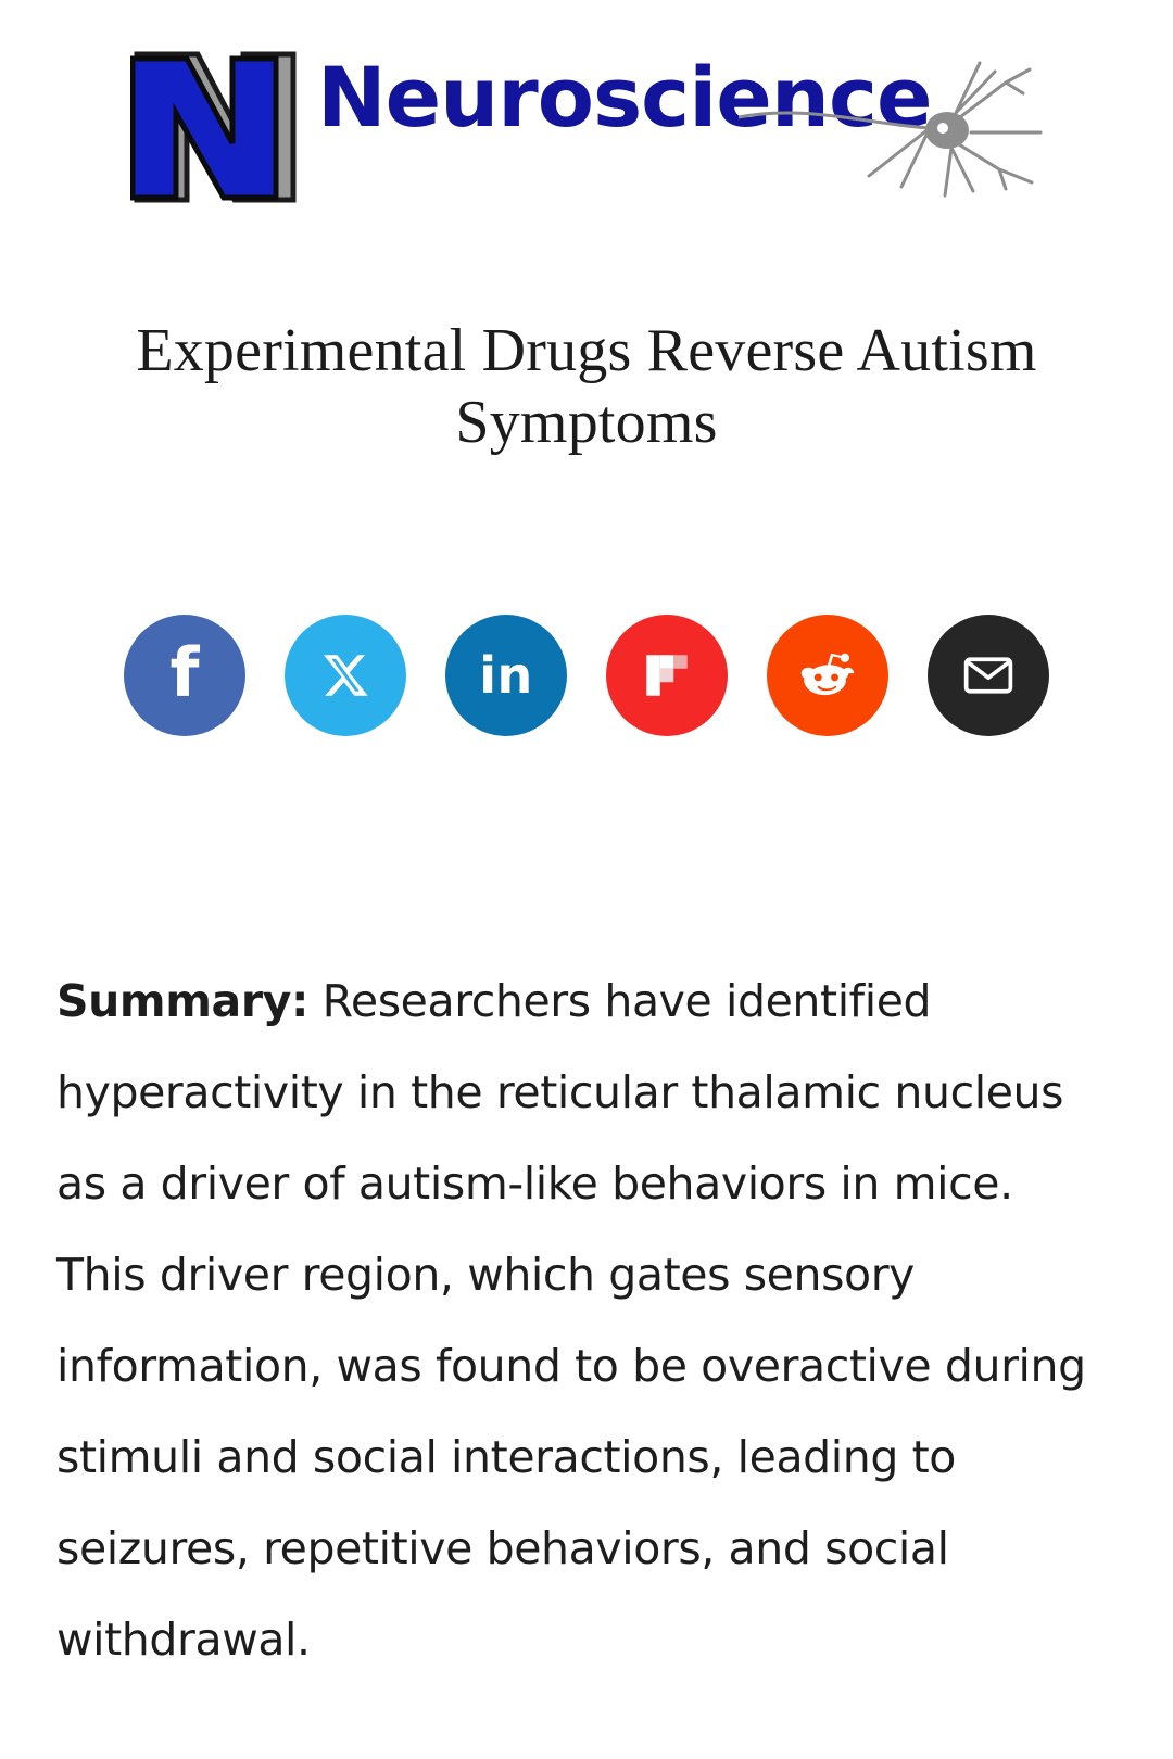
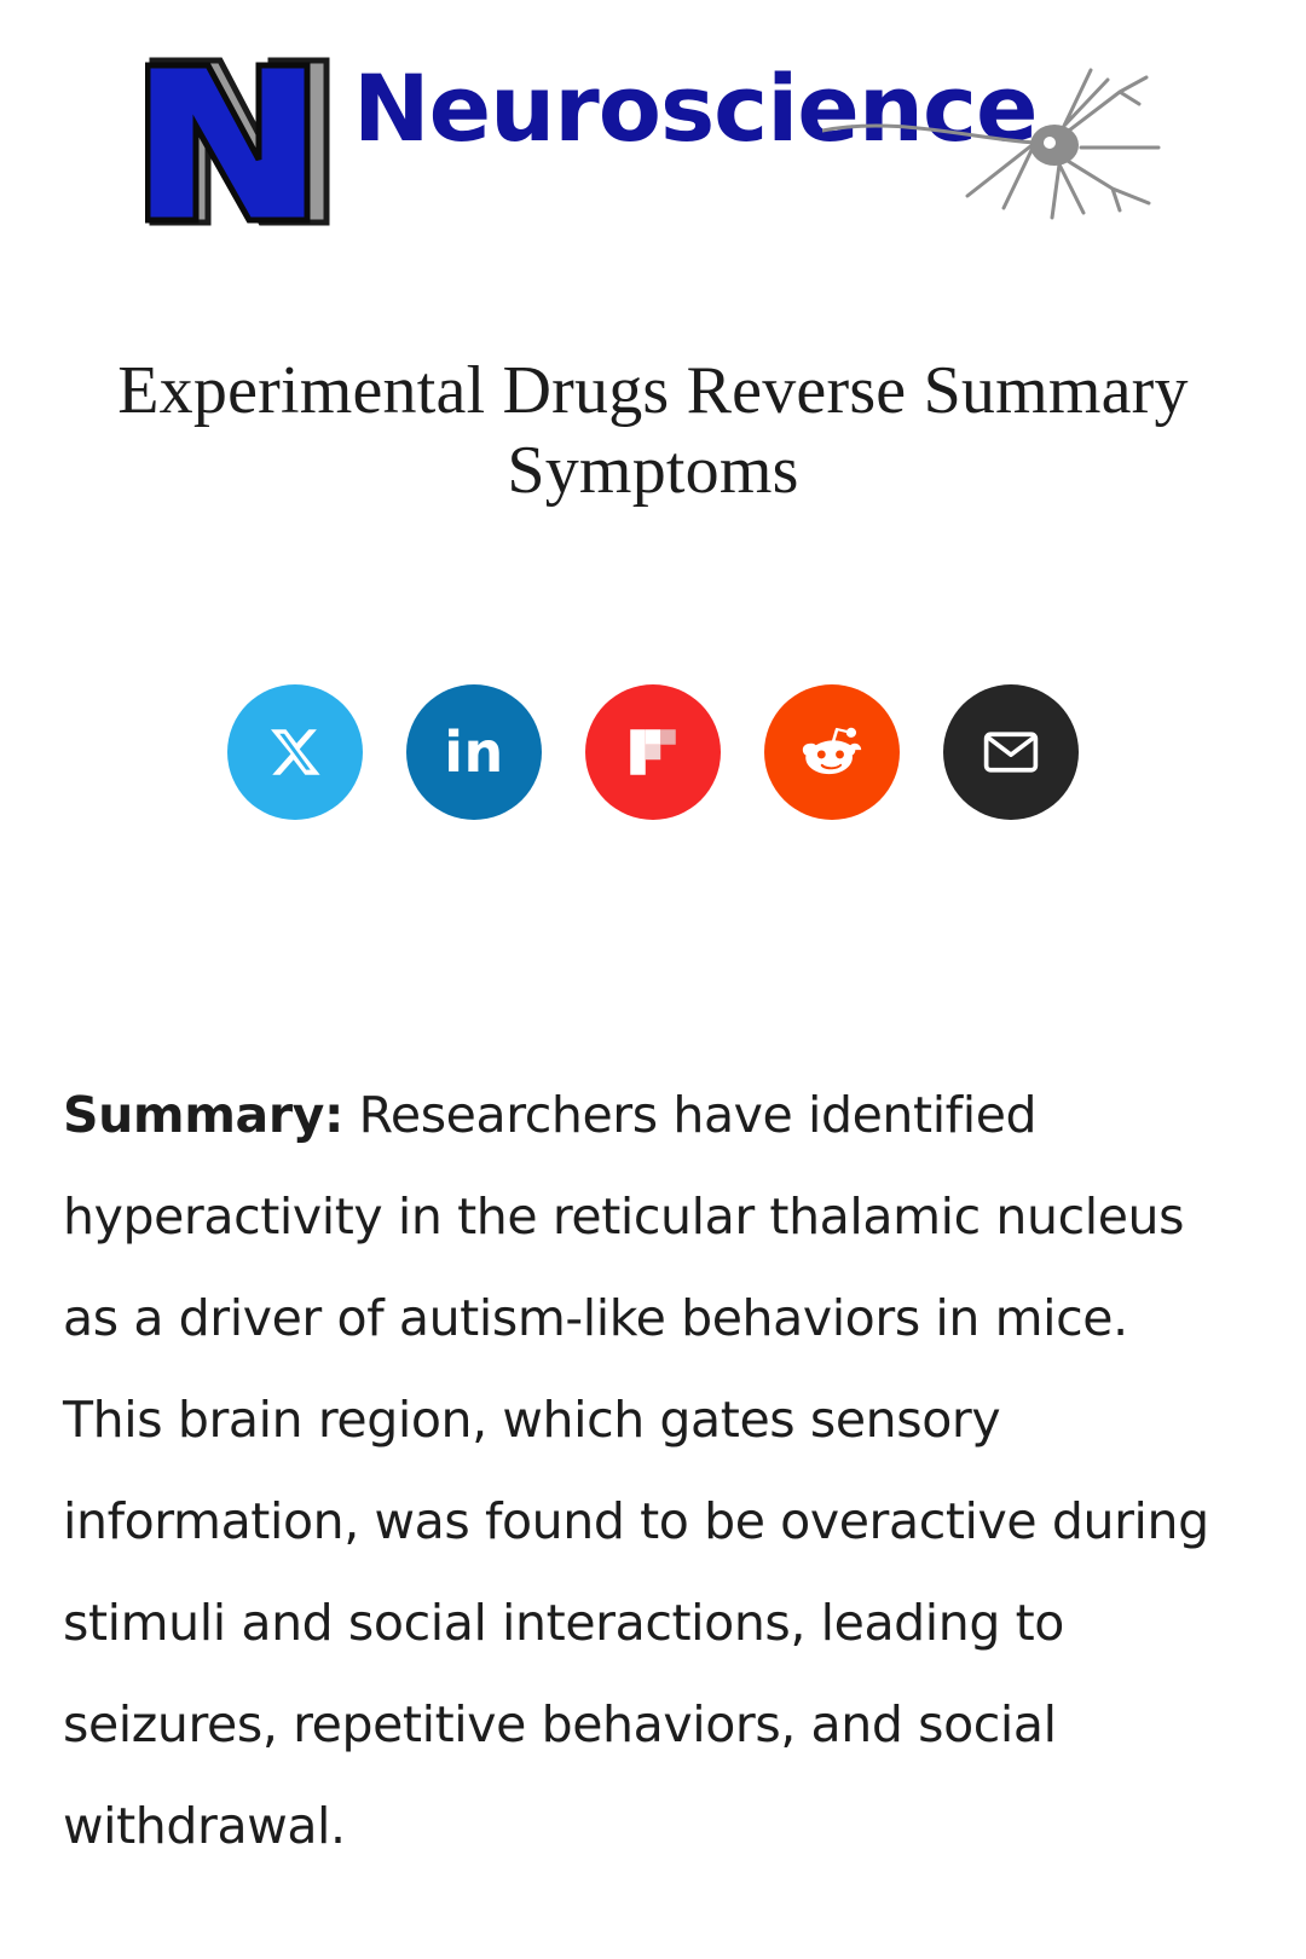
  Neuroscienc
- Experimental Drugs Reverse Autism Symptoms
+ Experimental Drugs Reverse Summary Symptoms
- f
  in
- Summary: Researchers have identified hyperactivity in the reticular thalamic nucleus as a driver of autism-like behaviors in mice. This driver region, which gates sensory information, was found to be overactive during stimuli and social interactions, leading to seizures, repetitive behaviors, and social withdrawal.
+ Summary: Researchers have identified hyperactivity in the reticular thalamic nucleus as a driver of autism-like behaviors in mice. This brain region, which gates sensory information, was found to be overactive during stimuli and social interactions, leading to seizures, repetitive behaviors, and social withdrawal.
